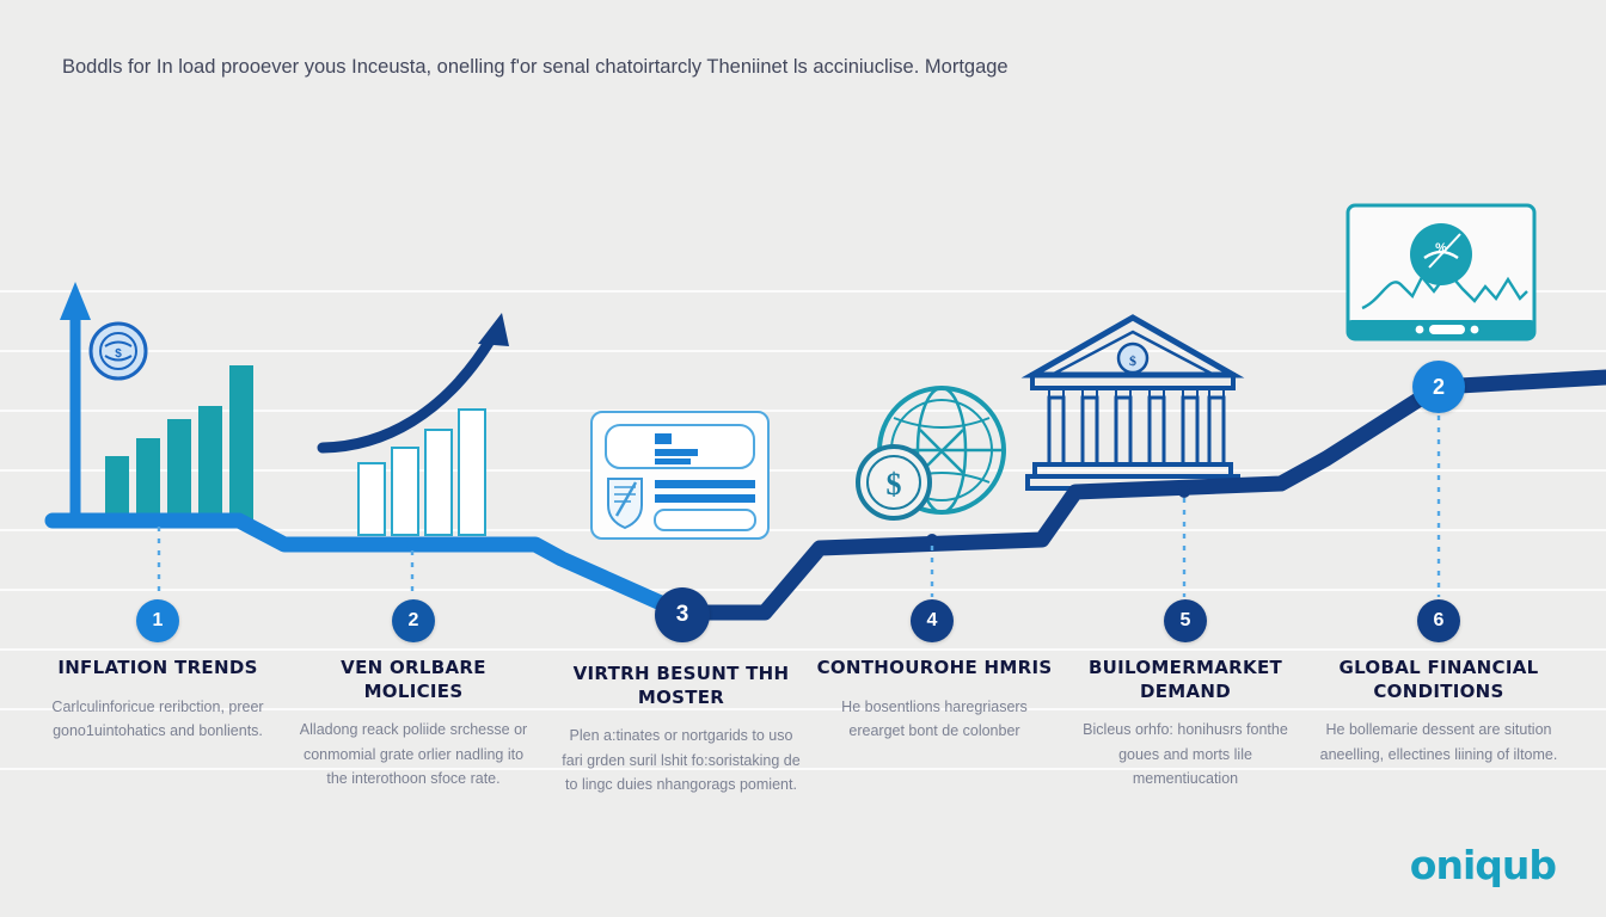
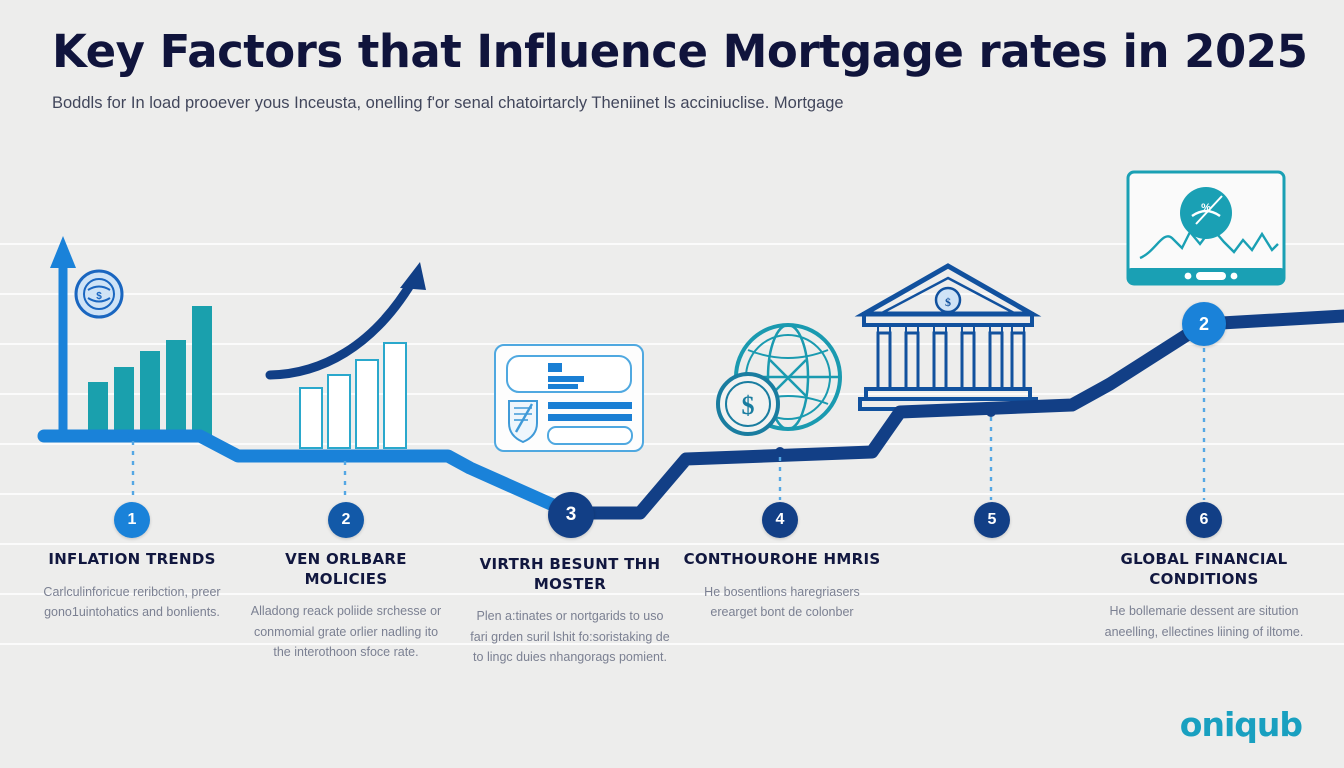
+ Key Factors that Influence Mortgage rates in 2025
  Boddls for In load prooever yous Inceusta, onelling f'or senal chatoirtarcly Theniinet ls acciniuclise. Mortgage
  $
  $
  $
  %
  2
  1
  2
  3
  4
  5
  6
  INFLATION TRENDS
  Carlculinforicue reribction, preer gono1uintohatics and bonlients.
  VEN ORLBARE MOLICIES
  Alladong reack poliide srchesse or conmomial grate orlier nadling ito the interothoon sfoce rate.
  VIRTRH BESUNT THH MOSTER
  Plen a:tinates or nortgarids to uso fari grden suril lshit fo:soristaking de to lingc duies nhangorags pomient.
  CONTHOUROHE HMRIS
  He bosentlions haregriasers erearget bont de colonber
- BUILOMERMARKET DEMAND
- Bicleus orhfo: honihusrs fonthe goues and morts lile mementiucation
  GLOBAL FINANCIAL CONDITIONS
  He bollemarie dessent are sitution aneelling, ellectines liining of iltome.
  oniqub
